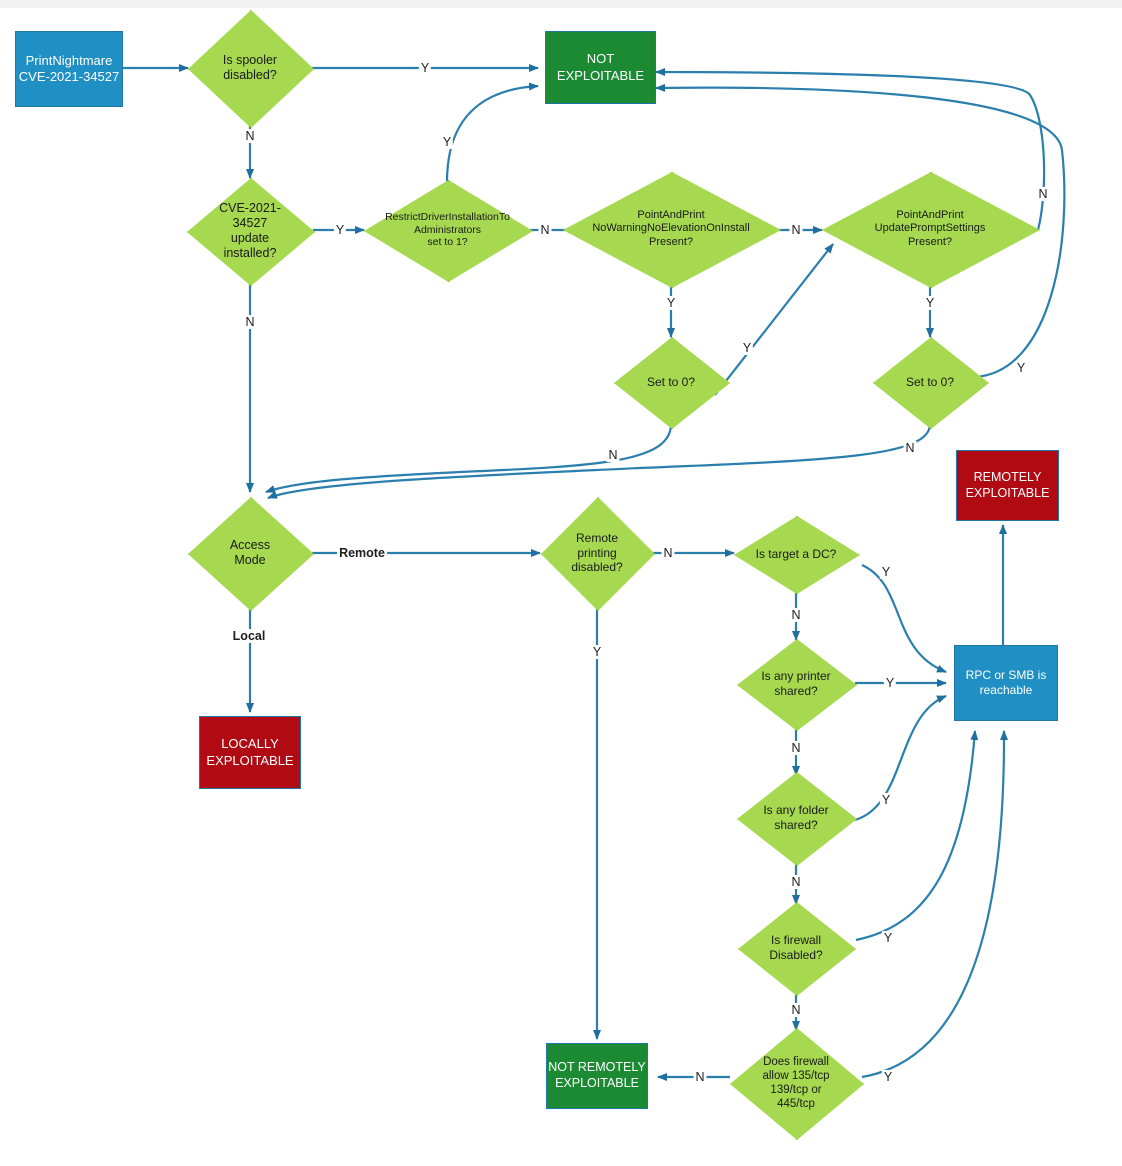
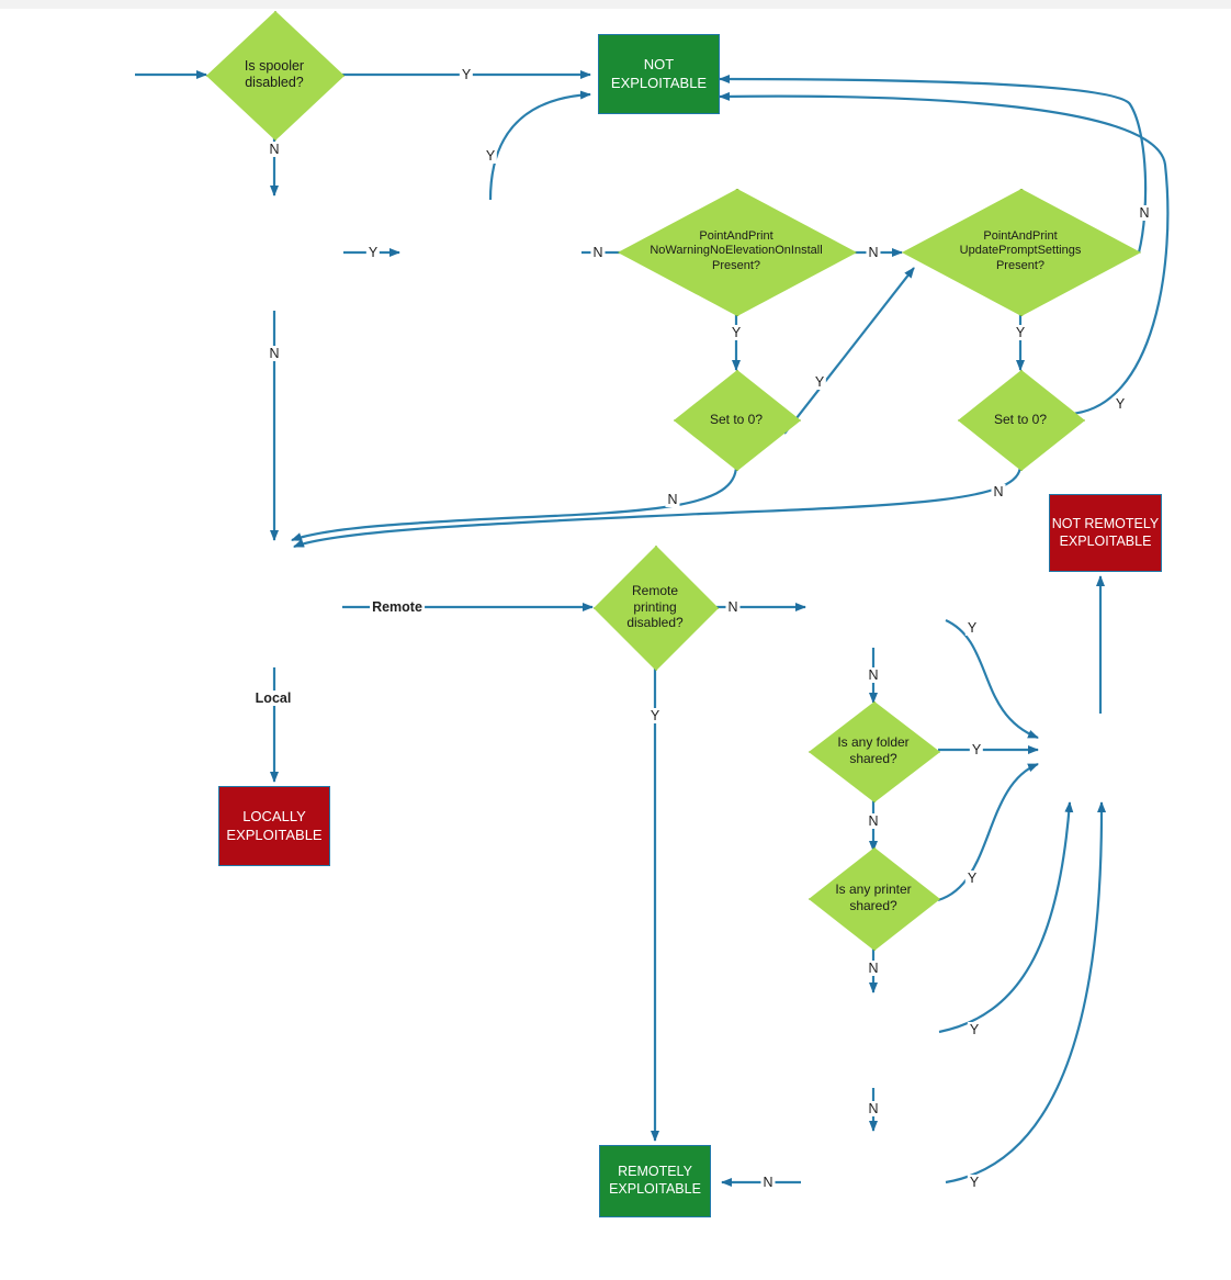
- PrintNightmare
- CVE-2021-34527
  Is spooler
  disabled?
  NOT
  EXPLOITABLE
- CVE-2021-
- 34527
- update
- installed?
- RestrictDriverInstallationTo
- Administrators
- set to 1?
  PointAndPrint
  NoWarningNoElevationOnInstall
  Present?
  Set to 0?
  PointAndPrint
  UpdatePromptSettings
  Present?
  Set to 0?
- Access
- Mode
  LOCALLY
  EXPLOITABLE
  Remote
  printing
  disabled?
- Is target a DC?
- Is any printer
+ Is any folder
  shared?
- Is any folder
+ Is any printer
  shared?
- Is firewall
- Disabled?
- Does firewall
- allow 135/tcp
- 139/tcp or
- 445/tcp
- RPC or SMB is
- reachable
- REMOTELY
+ NOT REMOTELY
  EXPLOITABLE
- NOT REMOTELY
+ REMOTELY
  EXPLOITABLE
  Y
  N
  Y
  N
  Y
  N
  Y
  N
  Y
  N
  Y
  N
  Y
  N
  Remote
  Local
  N
  Y
  Y
  N
  Y
  N
  Y
  N
  Y
  N
  Y
  N
